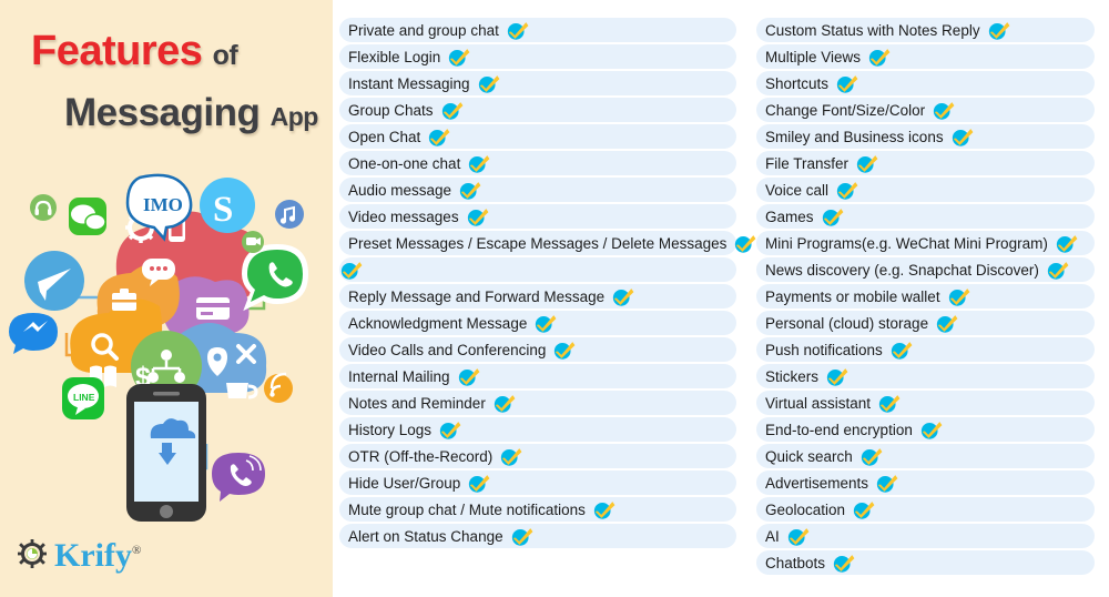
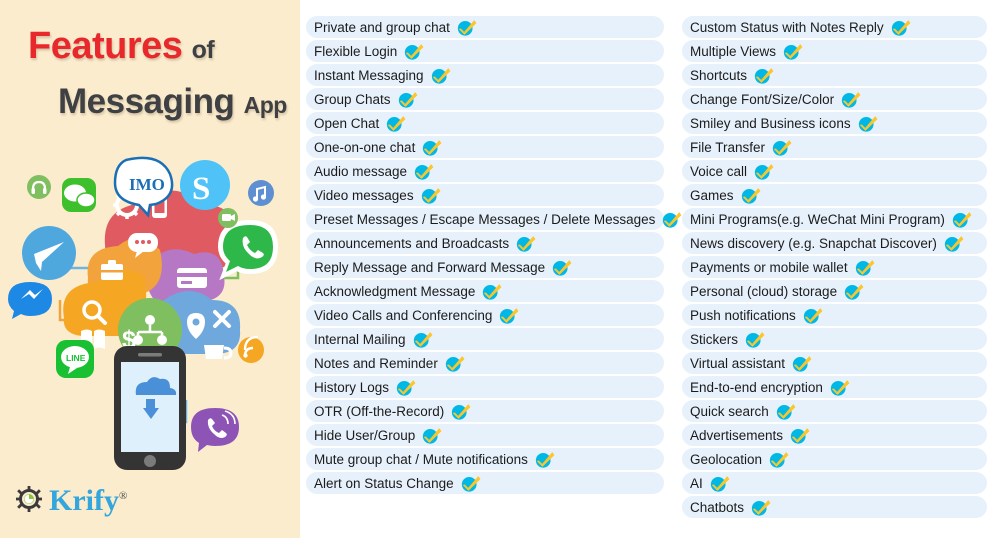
  Features of
  Messaging App
  $
  IMO
  S
  LINE
  Krify®
  Private and group chat
  Flexible Login
  Instant Messaging
  Group Chats
  Open Chat
  One-on-one chat
  Audio message
  Video messages
  Preset Messages / Escape Messages / Delete Messages
+ Announcements and Broadcasts
  Reply Message and Forward Message
  Acknowledgment Message
  Video Calls and Conferencing
  Internal Mailing
  Notes and Reminder
  History Logs
  OTR (Off-the-Record)
  Hide User/Group
  Mute group chat / Mute notifications
  Alert on Status Change
  Custom Status with Notes Reply
  Multiple Views
  Shortcuts
  Change Font/Size/Color
  Smiley and Business icons
  File Transfer
  Voice call
  Games
  Mini Programs(e.g. WeChat Mini Program)
  News discovery (e.g. Snapchat Discover)
  Payments or mobile wallet
  Personal (cloud) storage
  Push notifications
  Stickers
  Virtual assistant
  End-to-end encryption
  Quick search
  Advertisements
  Geolocation
  AI
  Chatbots
